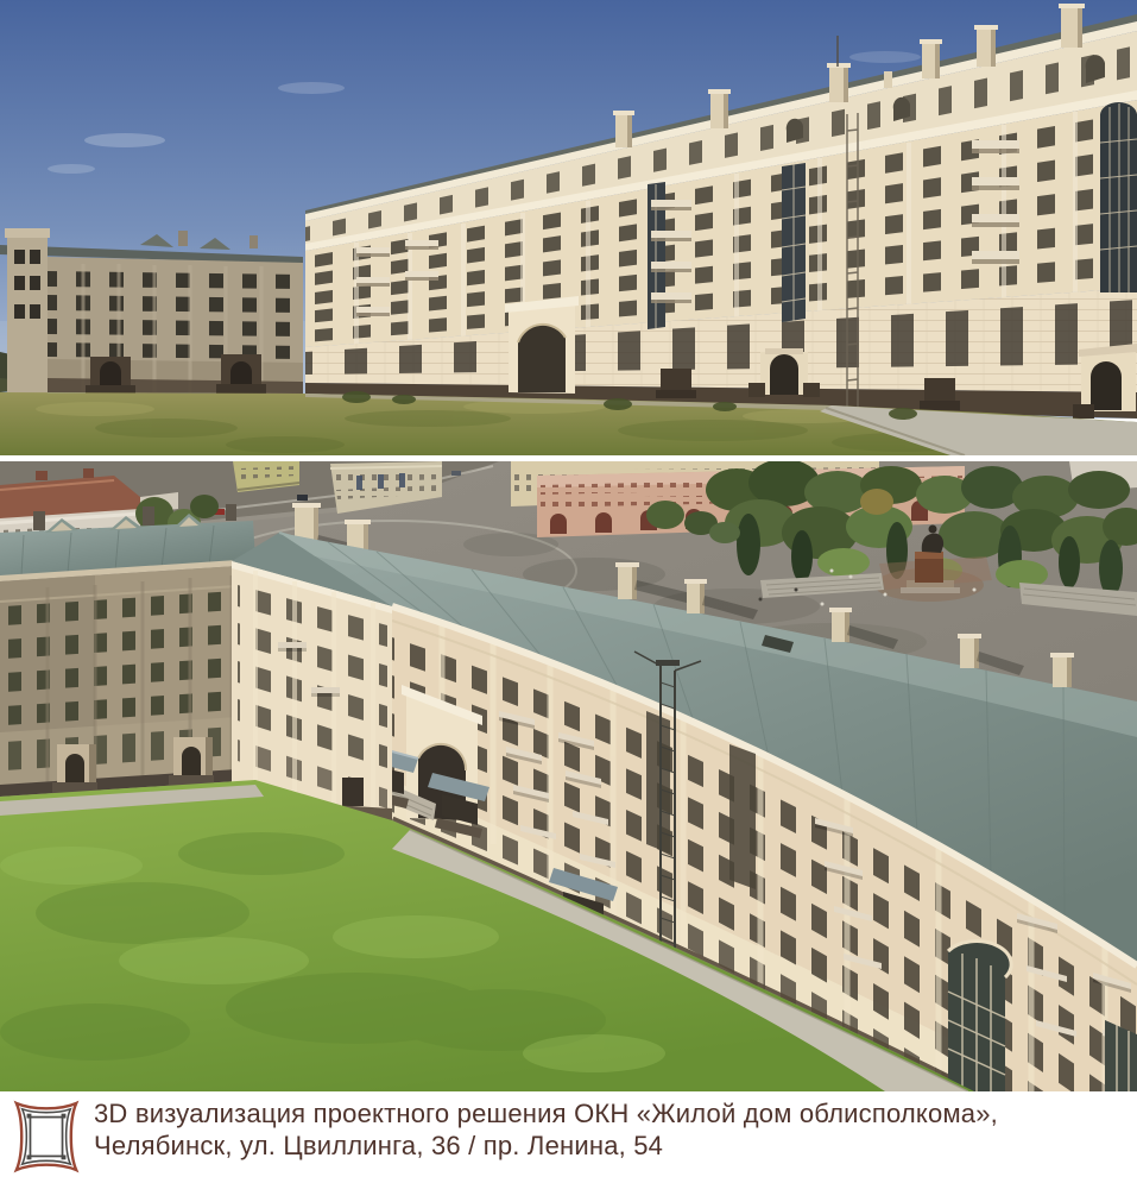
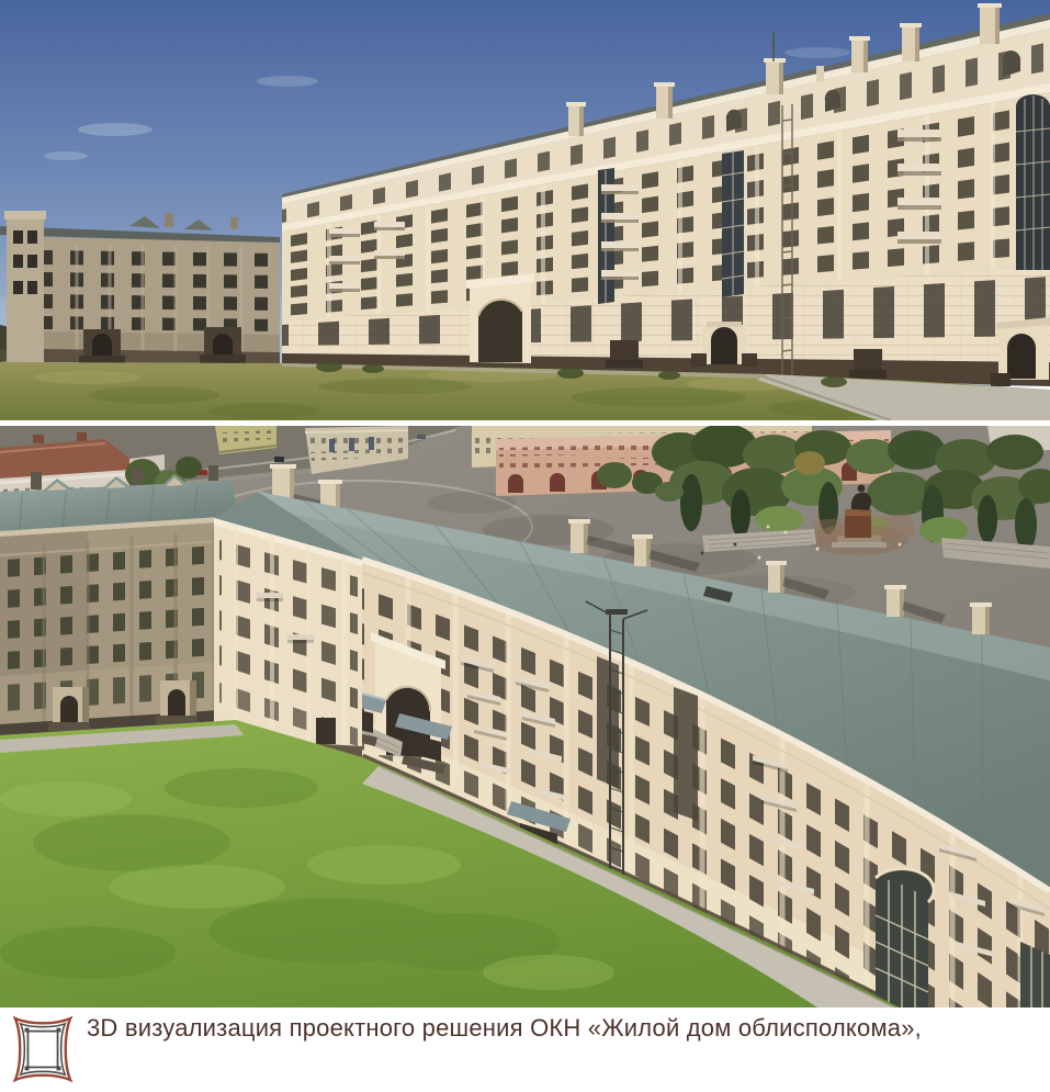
  3D визуализация проектного решения ОКН «Жилой дом облисполкома»,
- Челябинск, ул. Цвиллинга, 36 / пр. Ленина, 54
